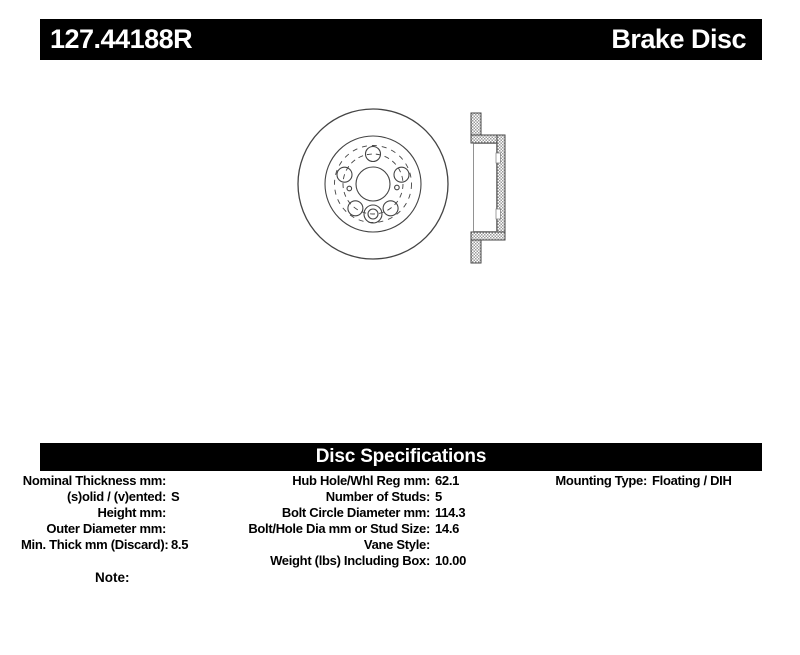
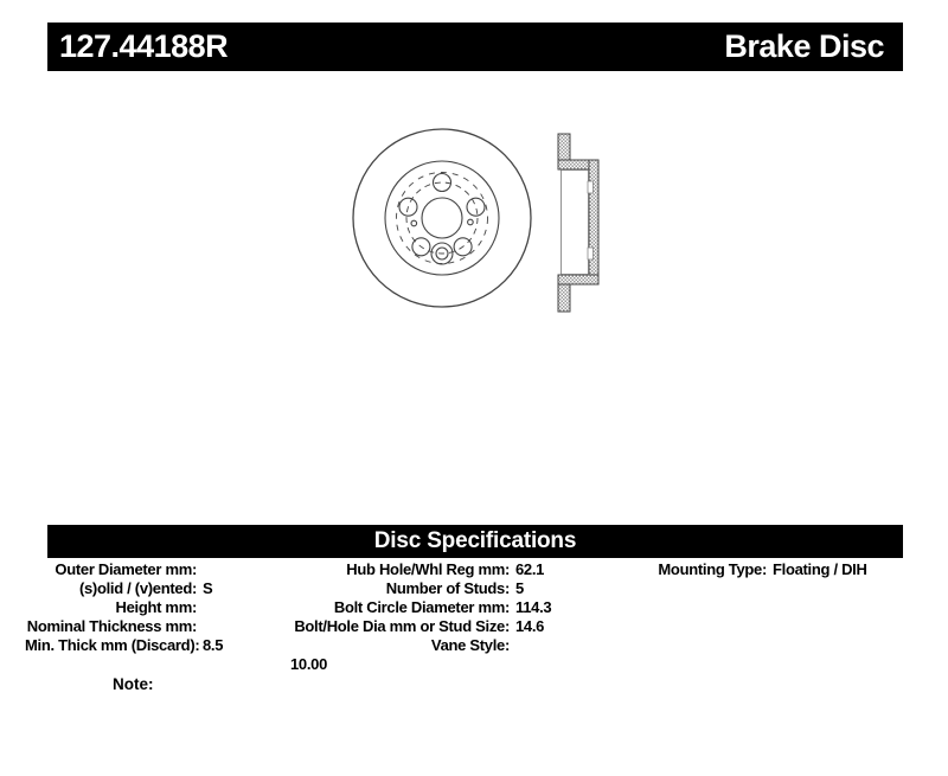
  127.44188R
  Brake Disc
  Disc Specifications
- Nominal Thickness mm:
+ Outer Diameter mm:
  (s)olid / (v)ented:
  S
  Height mm:
- Outer Diameter mm:
+ Nominal Thickness mm:
  Min. Thick mm (Discard):
  8.5
  Hub Hole/Whl Reg mm:
  62.1
  Number of Studs:
  5
  Bolt Circle Diameter mm:
  114.3
  Bolt/Hole Dia mm or Stud Size:
  14.6
  Vane Style:
- Weight (lbs) Including Box:
  10.00
  Mounting Type:
  Floating / DIH
  Note:
